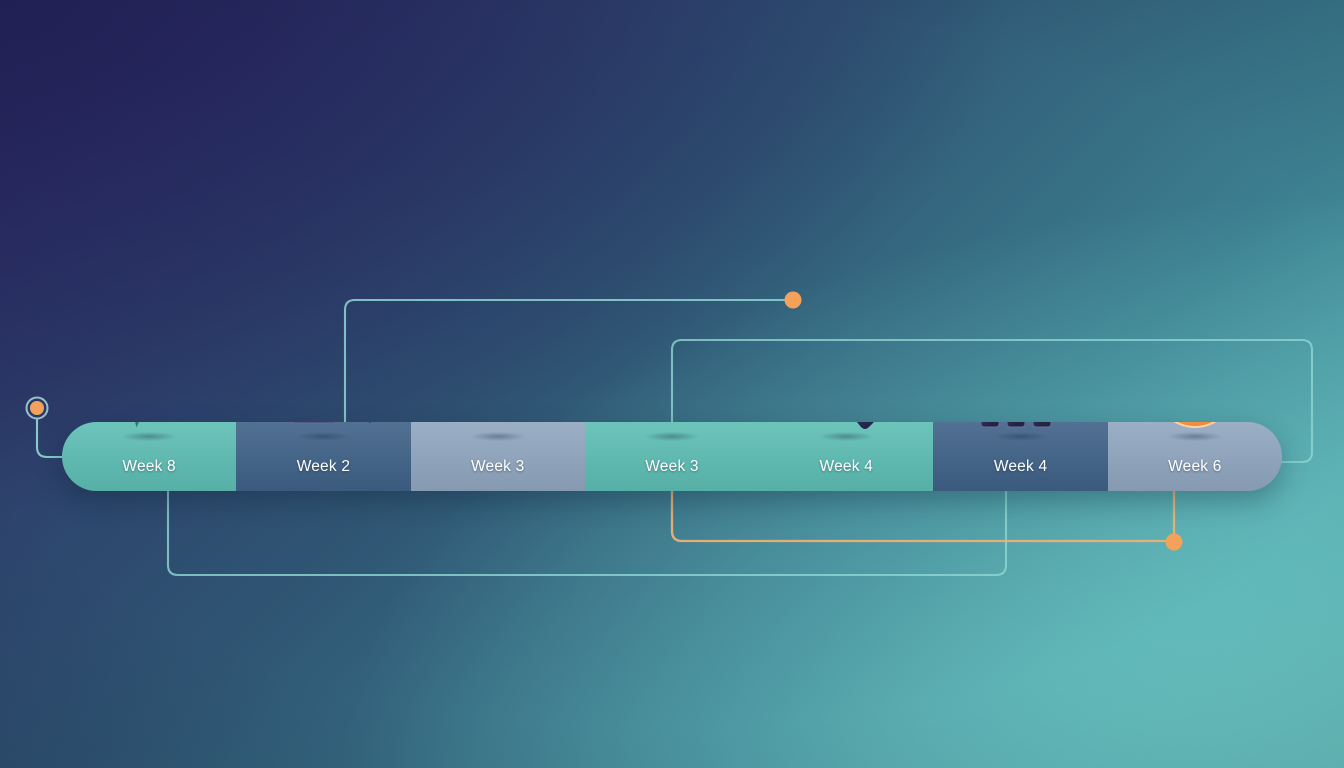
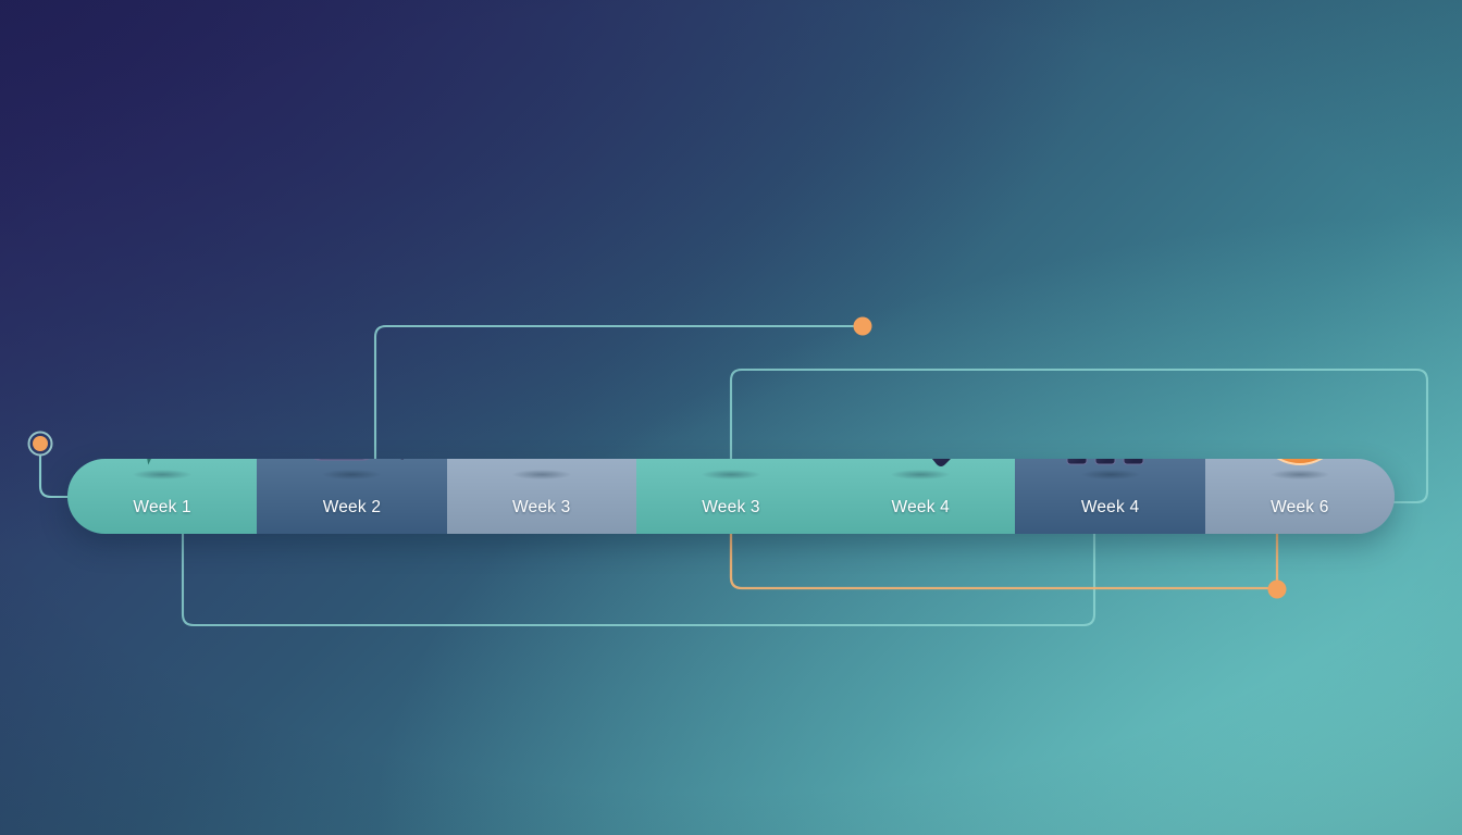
- Week 8
+ Week 1
  Week 2
  Week 3
  Week 3
  Week 4
  Week 4
  Week 6
